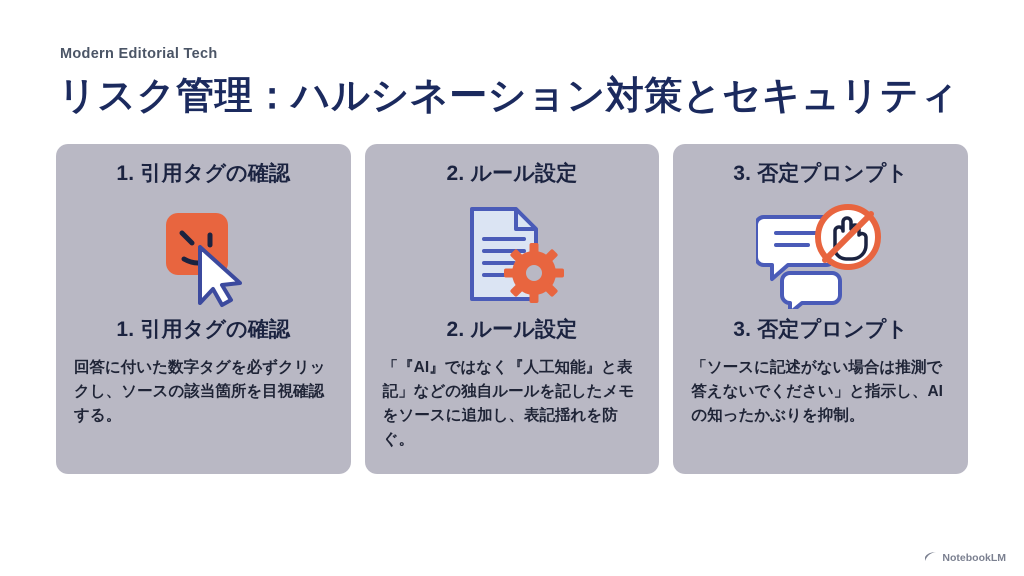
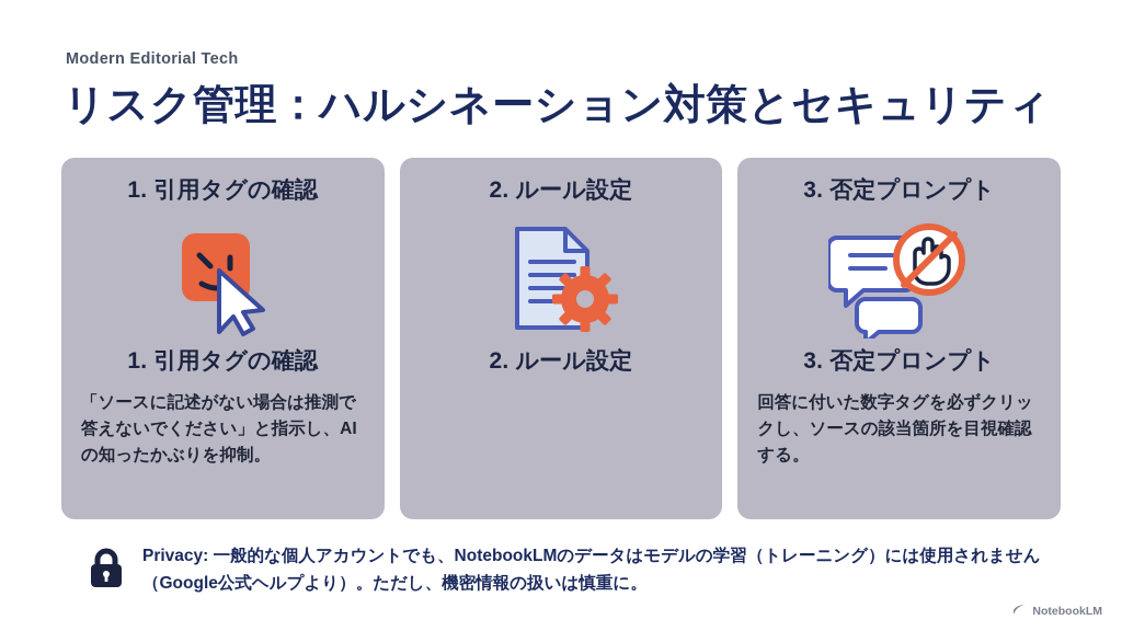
  Modern Editorial Tech
  リスク管理：ハルシネーション対策とセキュリティ
  1. 引用タグの確認
  1. 引用タグの確認
- 回答に付いた数字タグを必ずクリックし、ソースの該当箇所を目視確認する。
+ 「ソースに記述がない場合は推測で答えないでください」と指示し、AIの知ったかぶりを抑制。
  2. ルール設定
  2. ルール設定
- 「『AI』ではなく『人工知能』と表記」などの独自ルールを記したメモをソースに追加し、表記揺れを防ぐ。
  3. 否定プロンプト
  3. 否定プロンプト
- 「ソースに記述がない場合は推測で答えないでください」と指示し、AIの知ったかぶりを抑制。
+ 回答に付いた数字タグを必ずクリックし、ソースの該当箇所を目視確認する。
+ Privacy: 一般的な個人アカウントでも、NotebookLMのデータはモデルの学習（トレーニング）には使用されません（Google公式ヘルプより）。ただし、機密情報の扱いは慎重に。
  NotebookLM
